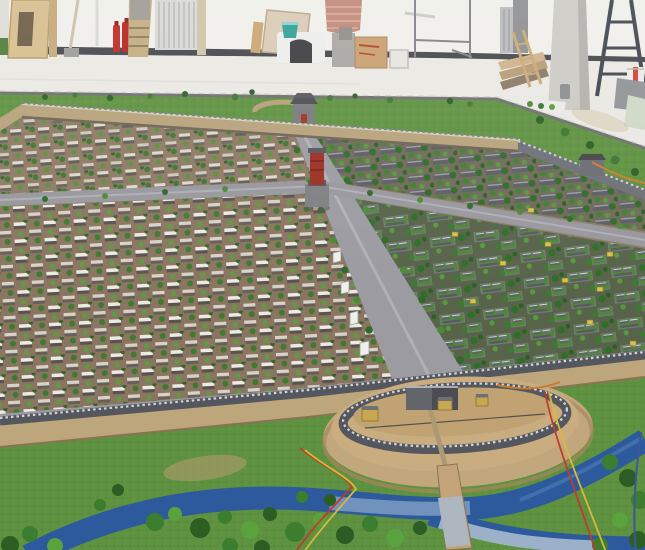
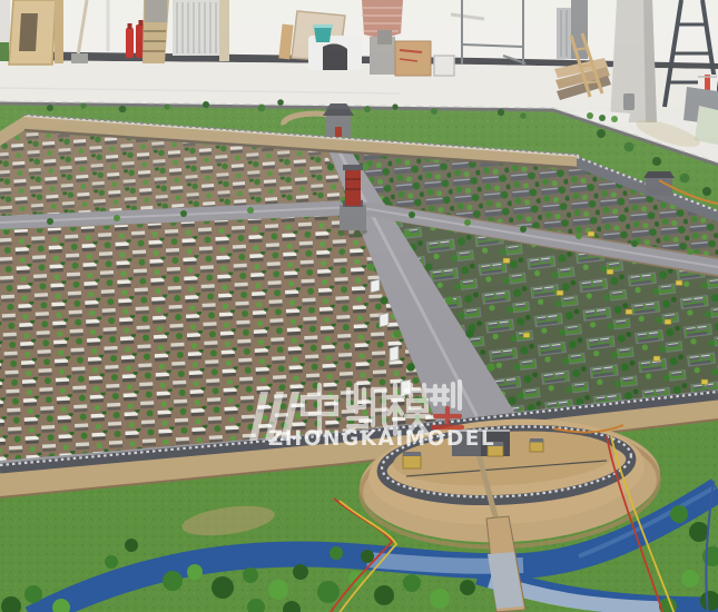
+ ZHONGKAIMODEL
